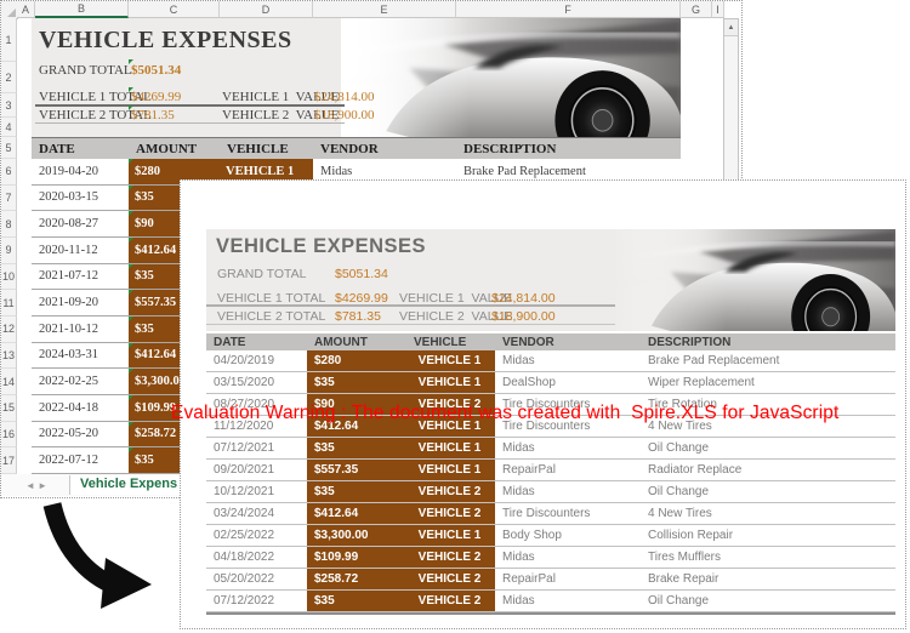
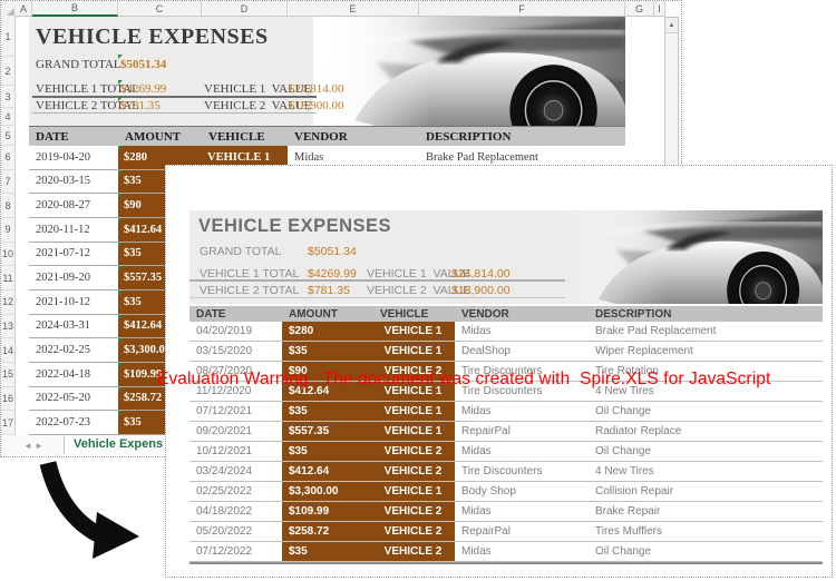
  A
  B
  C
  D
  E
  F
  G
  I
  1
  2
  3
  4
  5
  6
  7
  8
  9
  10
  11
  12
  13
  14
  15
  16
  17
  VEHICLE EXPENSES
  GRAND TOTAL
  $5051.34
  VEHICLE 1 TOTAL
  $4269.99
  VEHICLE 1 VALUE
  $24,814.00
  VEHICLE 2 TOTAL
  $781.35
  VEHICLE 2 VALUE
  $18,900.00
  DATE
  AMOUNT
  VEHICLE
  VENDOR
  DESCRIPTION
  2019-04-20
  $280
  VEHICLE 1
  Midas
  Brake Pad Replacement
  2020-03-15
  $35
  2020-08-27
  $90
  2020-11-12
  $412.64
  2021-07-12
  $35
  2021-09-20
  $557.35
  2021-10-12
  $35
  2024-03-31
  $412.64
  2022-02-25
  $3,300.0
  2022-04-18
  $109.99
  2022-05-20
  $258.72
- 2022-07-12
+ 2022-07-23
  $35
  ◄ ►
  Vehicle Expens
  VEHICLE EXPENSES
  GRAND TOTAL
  $5051.34
  VEHICLE 1 TOTAL
  $4269.99
  VEHICLE 1 VALUE
  $24,814.00
  VEHICLE 2 TOTAL
  $781.35
  VEHICLE 2 VALUE
  $18,900.00
  DATE
  AMOUNT
  VEHICLE
  VENDOR
  DESCRIPTION
  04/20/2019
  $280
  VEHICLE 1
  Midas
  Brake Pad Replacement
  03/15/2020
  $35
  VEHICLE 1
  DealShop
  Wiper Replacement
  08/27/2020
  $90
  VEHICLE 2
  Tire Discounters
  Tire Rotation
  11/12/2020
  $412.64
  VEHICLE 1
  Tire Discounters
  4 New Tires
  07/12/2021
  $35
  VEHICLE 1
  Midas
  Oil Change
  09/20/2021
  $557.35
  VEHICLE 1
  RepairPal
  Radiator Replace
  10/12/2021
  $35
  VEHICLE 2
  Midas
  Oil Change
  03/24/2024
  $412.64
  VEHICLE 2
  Tire Discounters
  4 New Tires
  02/25/2022
  $3,300.00
  VEHICLE 1
  Body Shop
  Collision Repair
  04/18/2022
  $109.99
  VEHICLE 2
  Midas
- Tires Mufflers
+ Brake Repair
  05/20/2022
  $258.72
  VEHICLE 2
  RepairPal
- Brake Repair
+ Tires Mufflers
  07/12/2022
  $35
  VEHICLE 2
  Midas
  Oil Change
  Evaluation Warning : The document was created with Spire.XLS for JavaScript
